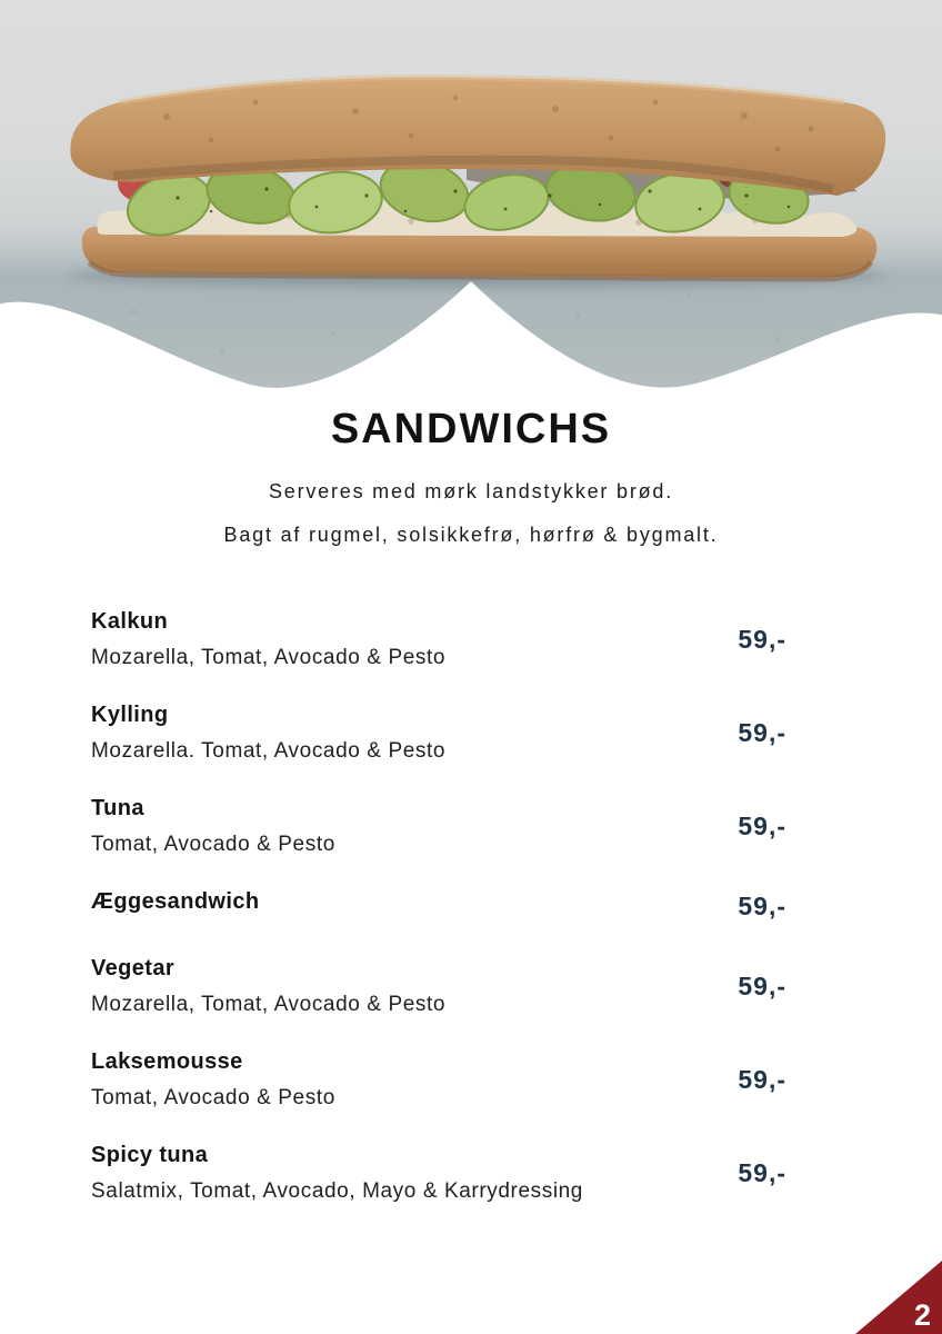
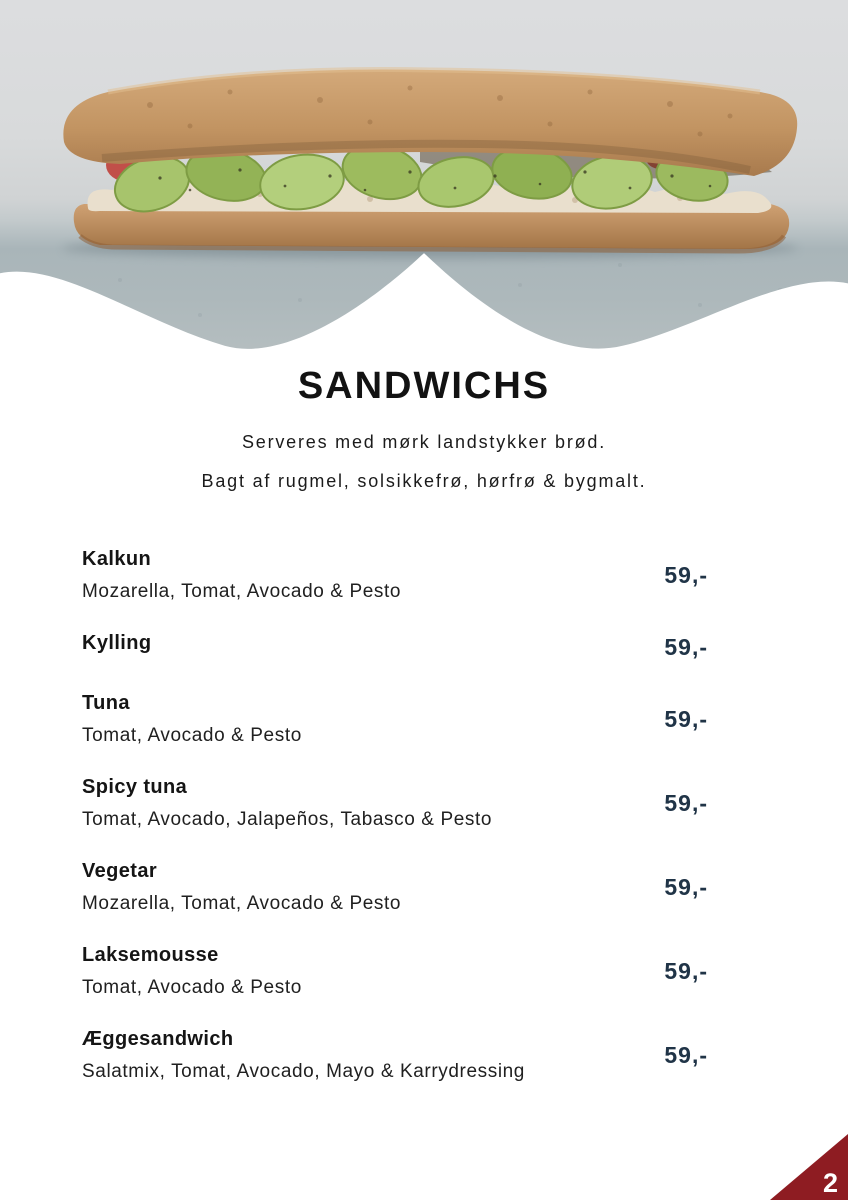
  SANDWICHS
  Serveres med mørk landstykker brød.
  Bagt af rugmel, solsikkefrø, hørfrø & bygmalt.
  Kalkun
  Mozarella, Tomat, Avocado & Pesto
  59,-
  Kylling
- Mozarella. Tomat, Avocado & Pesto
  59,-
  Tuna
  Tomat, Avocado & Pesto
  59,-
- Æggesandwich
+ Spicy tuna
+ Tomat, Avocado, Jalapeños, Tabasco & Pesto
  59,-
  Vegetar
  Mozarella, Tomat, Avocado & Pesto
  59,-
  Laksemousse
  Tomat, Avocado & Pesto
  59,-
- Spicy tuna
+ Æggesandwich
  Salatmix, Tomat, Avocado, Mayo & Karrydressing
  59,-
  2
